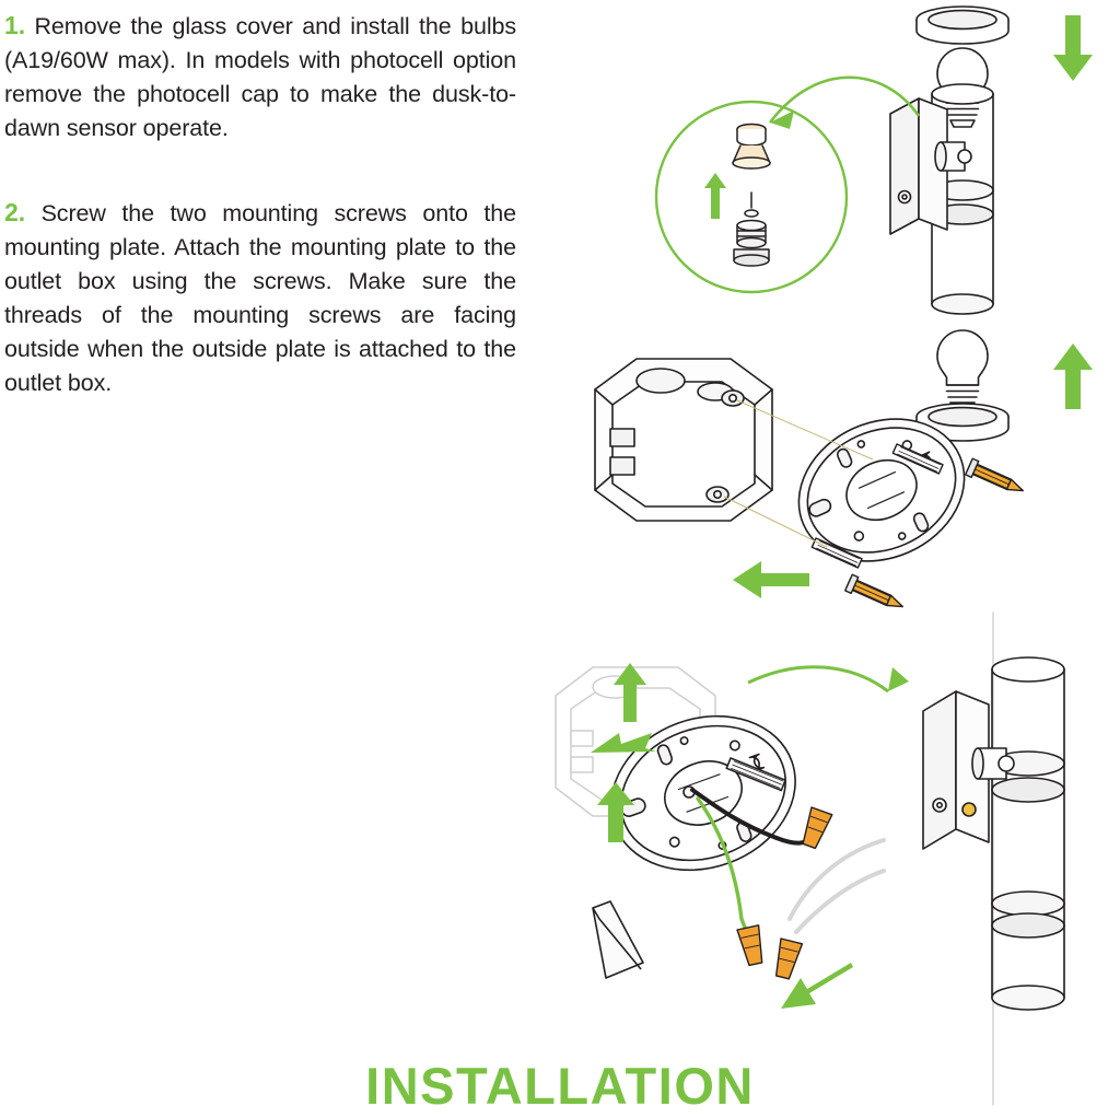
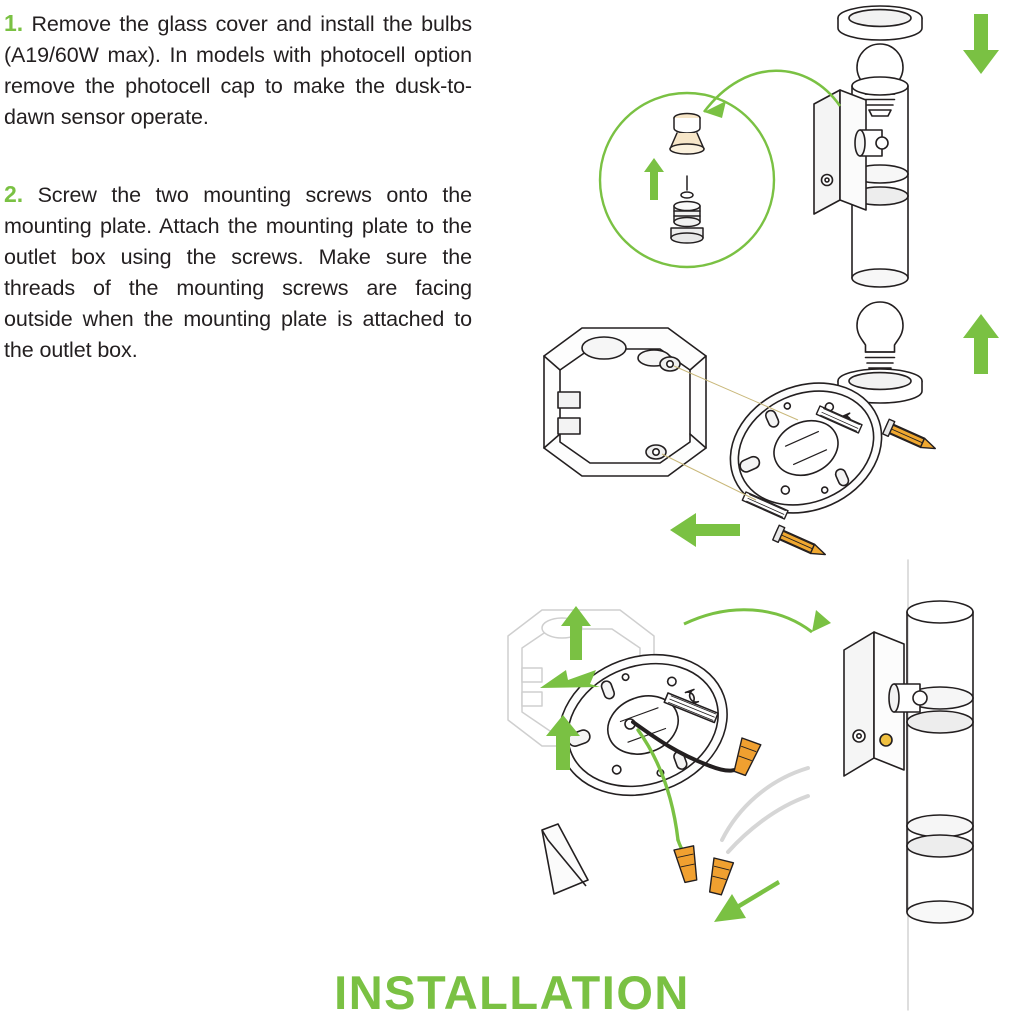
  1. Remove the glass cover and install the bulbs (A19/60W max). In models with photocell option remove the photocell cap to make the dusk-to-dawn sensor operate.
- 2. Screw the two mounting screws onto the mounting plate. Attach the mounting plate to the outlet box using the screws. Make sure the threads of the mounting screws are facing outside when the outside plate is attached to the outlet box.
+ 2. Screw the two mounting screws onto the mounting plate. Attach the mounting plate to the outlet box using the screws. Make sure the threads of the mounting screws are facing outside when the mounting plate is attached to the outlet box.
  INSTALLATION
